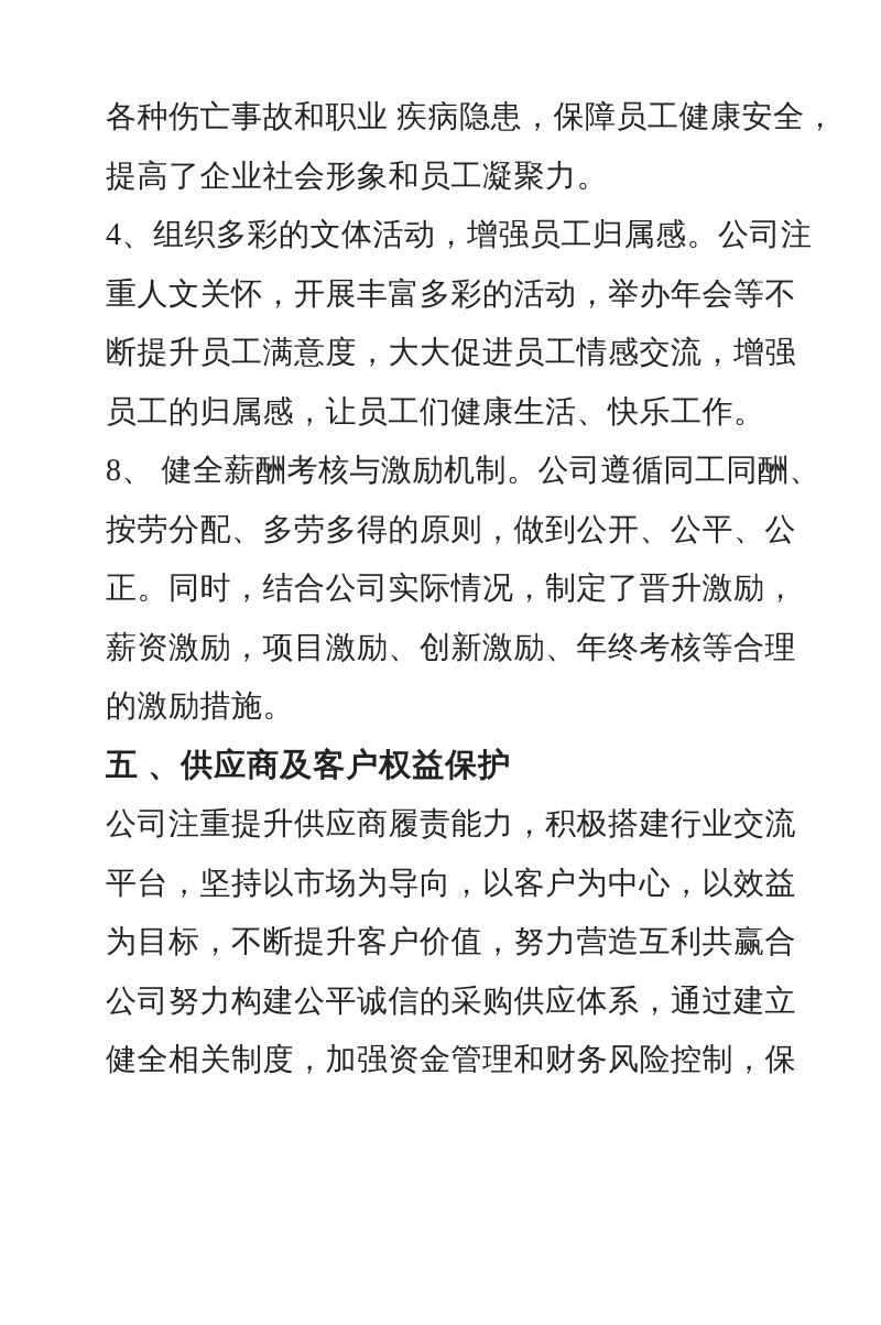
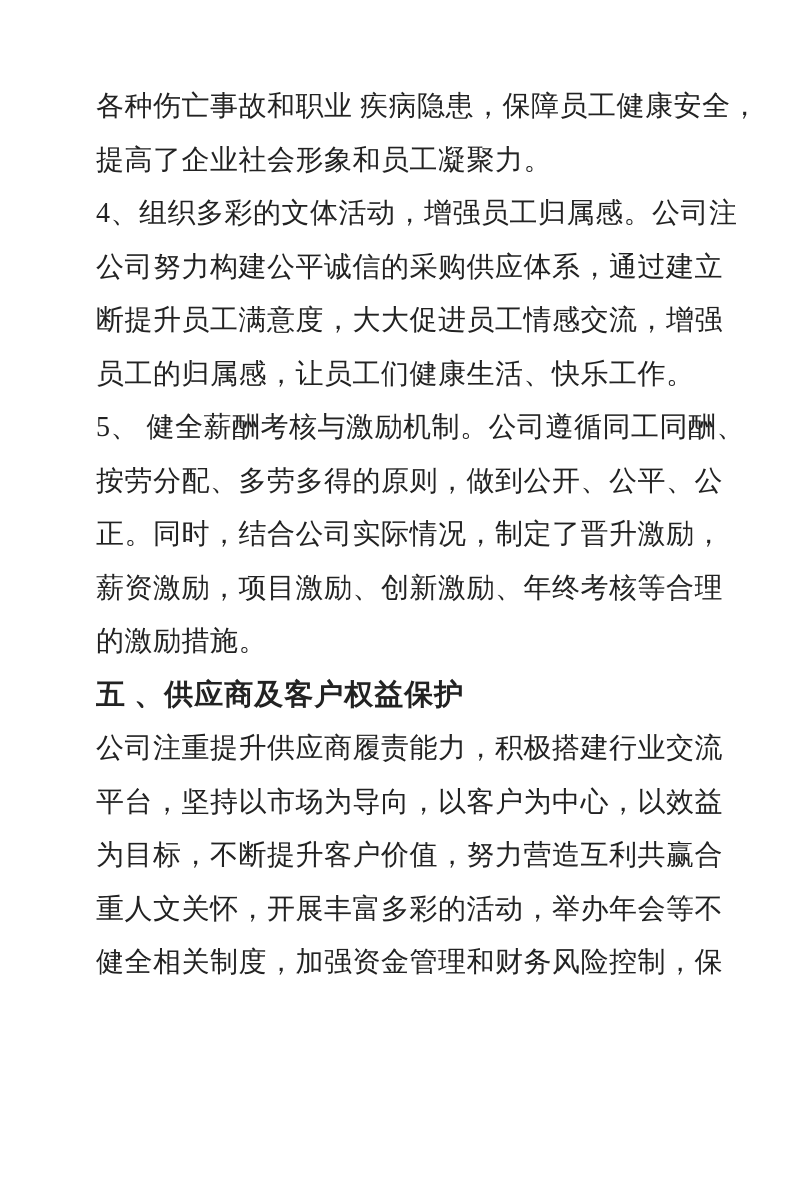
  各种伤亡事故和职业 疾病隐患，保障员工健康安全，
  提高了企业社会形象和员工凝聚力。
  4、组织多彩的文体活动，增强员工归属感。公司注
- 重人文关怀，开展丰富多彩的活动，举办年会等不
+ 公司努力构建公平诚信的采购供应体系，通过建立
  断提升员工满意度，大大促进员工情感交流，增强
  员工的归属感，让员工们健康生活、快乐工作。
- 8、 健全薪酬考核与激励机制。公司遵循同工同酬、
+ 5、 健全薪酬考核与激励机制。公司遵循同工同酬、
  按劳分配、多劳多得的原则，做到公开、公平、公
  正。同时，结合公司实际情况，制定了晋升激励，
  薪资激励，项目激励、创新激励、年终考核等合理
  的激励措施。
  五 、供应商及客户权益保护
  公司注重提升供应商履责能力，积极搭建行业交流
  平台，坚持以市场为导向，以客户为中心，以效益
  为目标，不断提升客户价值，努力营造互利共赢合
- 公司努力构建公平诚信的采购供应体系，通过建立
+ 重人文关怀，开展丰富多彩的活动，举办年会等不
  健全相关制度，加强资金管理和财务风险控制，保
